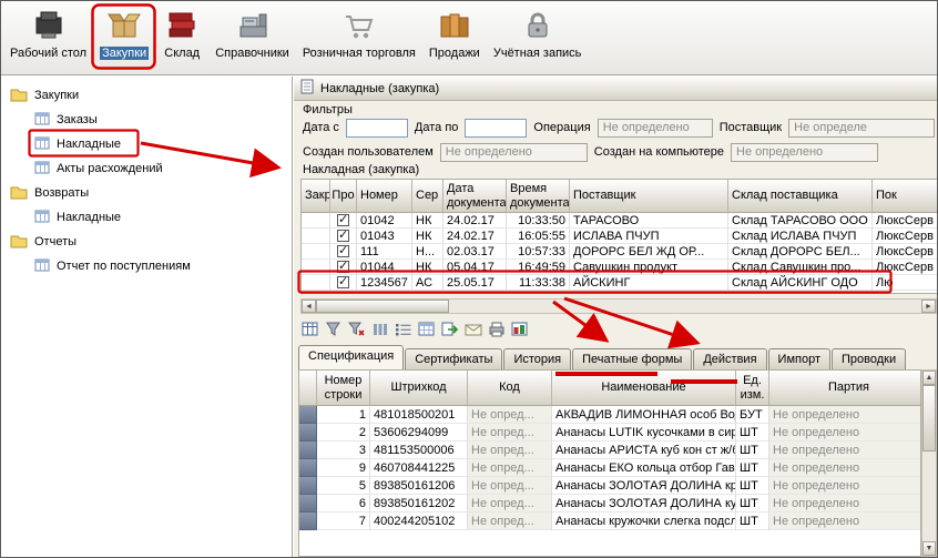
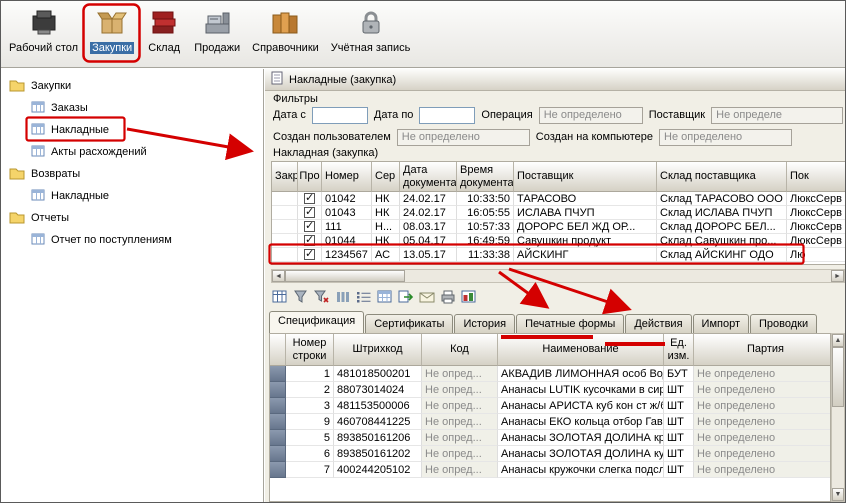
  Рабочий стол
  Закупки
  Склад
- Справочники
+ Продажи
- Розничная торговля
- Продажи
+ Справочники
  Учётная запись
  Закупки
  Заказы
  Накладные
  Акты расхождений
  Возвраты
  Накладные
  Отчеты
  Отчет по поступлениям
  Накладные (закупка)
  Фильтры
  Дата с
  Дата по
  Операция
  Не определено
  Поставщик
  Не определе
  Создан пользователем
  Не определено
  Создан на компьютере
  Не определено
  Накладная (закупка)
  Закр
  Про
  Номер
  Сер
  Дата документа
  Время документа
  Поставщик
  Склад поставщика
  Пок
  01042
  НК
  24.02.17
  10:33:50
  ТАРАСОВО
  Склад ТАРАСОВО ООО
  ЛюксСерв
  01043
  НК
  24.02.17
  16:05:55
  ИСЛАВА ПЧУП
  Склад ИСЛАВА ПЧУП
  ЛюксСерв
  111
  Н...
- 02.03.17
+ 08.03.17
  10:57:33
  ДОРОРС БЕЛ ЖД ОР...
  Склад ДОРОРС БЕЛ...
  ЛюксСерв
  01044
  НК
  05.04.17
  16:49:59
  Савушкин продукт
  Склад Савушкин про...
  ЛюксСерв
  1234567
  АС
- 25.05.17
+ 13.05.17
  11:33:38
  АЙСКИНГ
  Склад АЙСКИНГ ОДО
  Лю
  Спецификация
  Сертификаты
  История
  Печатные формы
  Действия
  Импорт
  Проводки
  Номер строки
  Штрихкод
  Код
  Наименование
  Ед. изм.
  Партия
  1
  481018500201
  Не опред...
  АКВАДИВ ЛИМОННАЯ особ Во
  БУТ
  Не определено
  2
- 53606294099
+ 88073014024
  Не опред...
  Ананасы LUTIK кусочками в сир
  ШТ
  Не определено
  3
  481153500006
  Не опред...
  Ананасы АРИСТА куб кон ст ж/б
  ШТ
  Не определено
  9
  460708441225
  Не опред...
  Ананасы ЕКО кольца отбор Гав
  ШТ
  Не определено
  5
  893850161206
  Не опред...
  Ананасы ЗОЛОТАЯ ДОЛИНА кр
  ШТ
  Не определено
  6
  893850161202
  Не опред...
  Ананасы ЗОЛОТАЯ ДОЛИНА ку
  ШТ
  Не определено
  7
  400244205102
  Не опред...
  Ананасы кружочки слегка подсл
  ШТ
  Не определено
